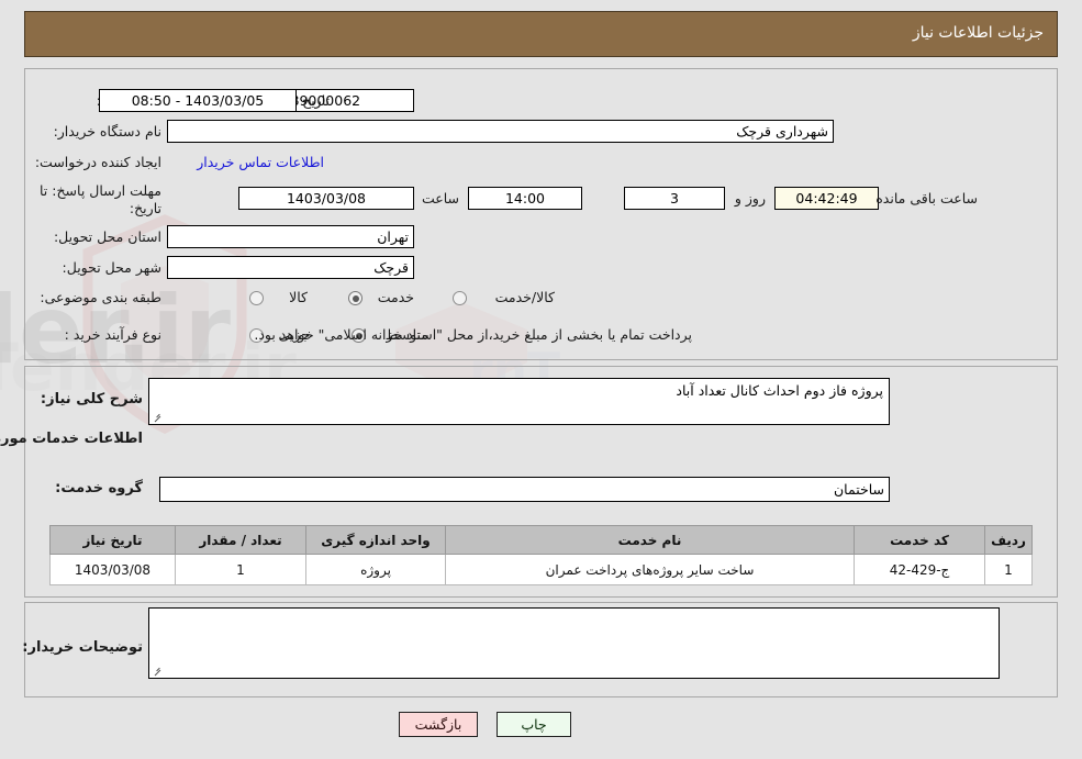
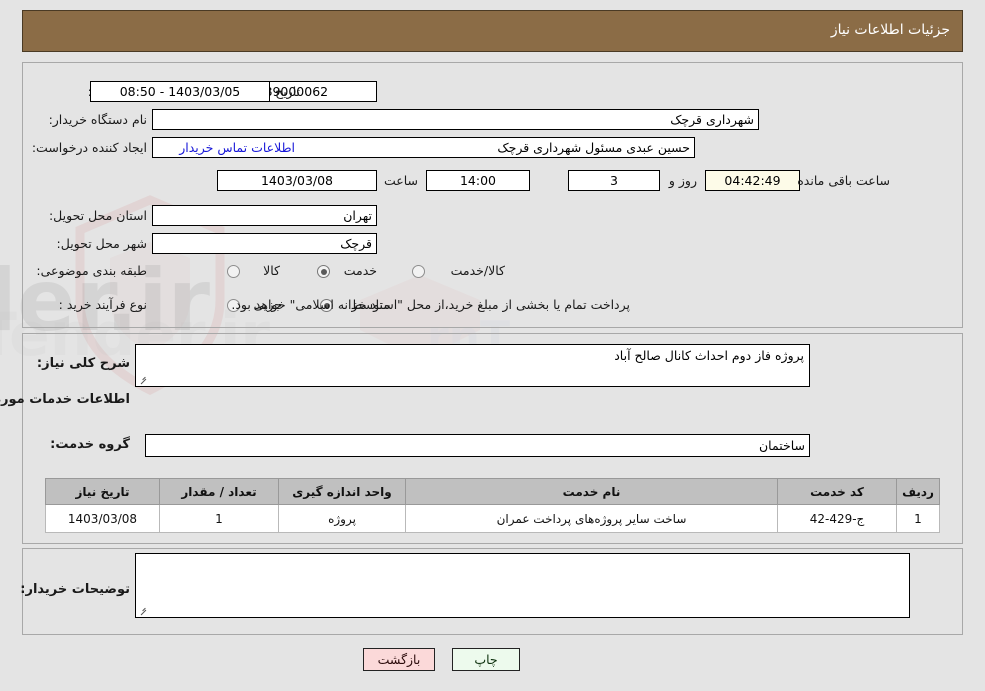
  rnT
  جزئیات اطلاعات نیاز
  1403/03/05 - 08:50
  نام دستگاه خریدار:
  شهرداری قرچک
  ایجاد کننده درخواست:
+ حسین عبدی مسئول شهرداری قرچک
  اطلاعات تماس خریدار
- مهلت ارسال پاسخ: تا تاریخ:
  1403/03/08
  ساعت
  14:00
  3
  روز و
  04:42:49
  ساعت باقی مانده
  استان محل تحویل:
  تهران
  شهر محل تحویل:
  قرچک
  طبقه بندی موضوعی:
  کالا
  خدمت
  کالا/خدمت
  نوع فرآیند خرید :
  جزیی
  متوسط
  پرداخت تمام یا بخشی از مبلغ خرید،از محل "اسناد خزانه اسلامی" خواهد بود.
  شرح کلی نیاز:
- پروژه فاز دوم احداث کانال تعداد آباد
+ پروژه فاز دوم احداث کانال صالح آباد
  اطلاعات خدمات مور
  گروه خدمت:
  ساختمان
  ردیف	کد خدمت	نام خدمت	واحد اندازه گیری	تعداد / مقدار	تاریخ نیاز
  1	ج-429-42	ساخت سایر پروژه‌های پرداخت عمران	پروژه	1	1403/03/08
  توضیحات خریدار:
  چاپ
  بازگشت
